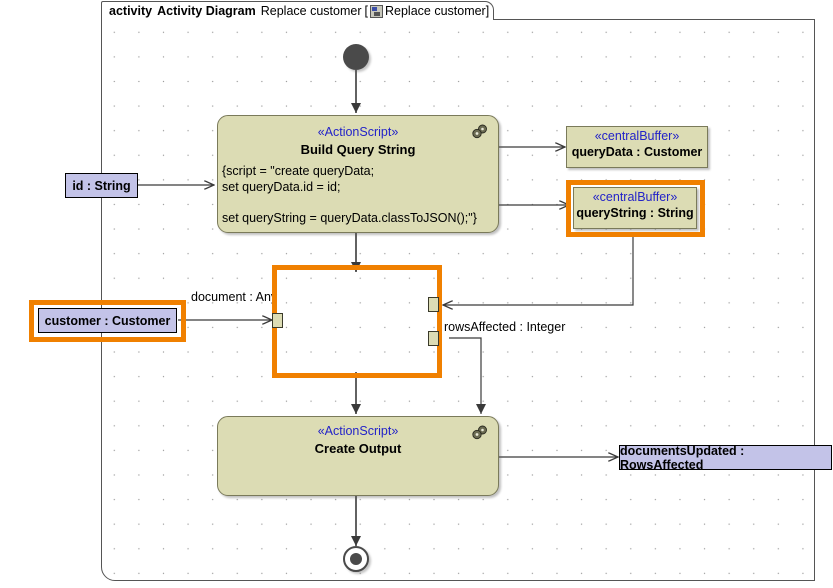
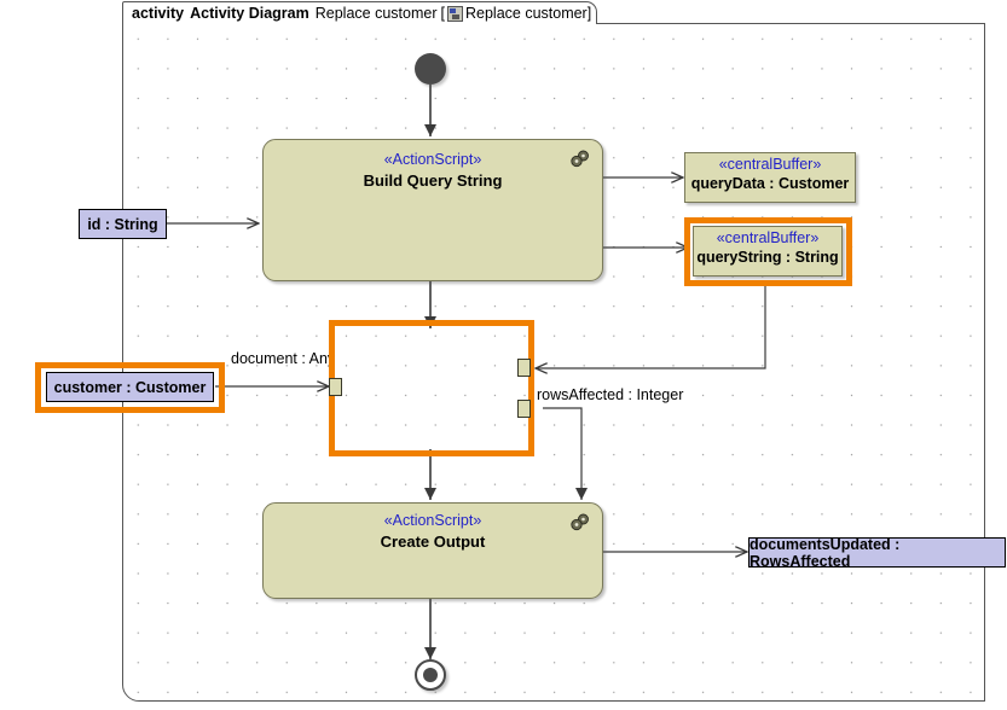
  activity
  Activity Diagram
  Replace customer
  [
  Replace customer
  ]
  «ActionScript»
  Build Query String
- {script = "create queryData;
- set queryData.id = id;
- set queryString = queryData.classToJSON();"}
  «centralBuffer»
  queryData : Customer
  «centralBuffer»
  queryString : String
  id : String
  customer : Customer
  document : Any
  rowsAffected : Integer
  «ActionScript»
  Create Output
  documentsUpdated : RowsAffected
